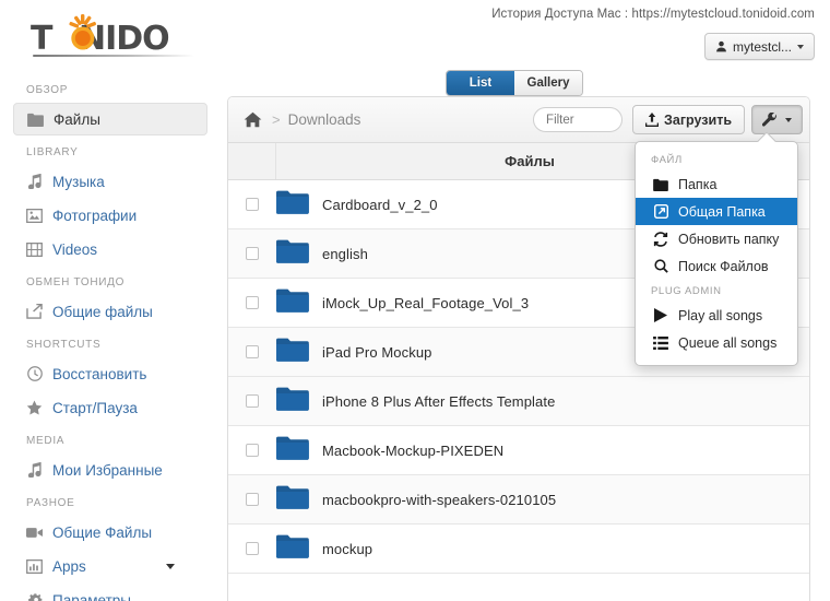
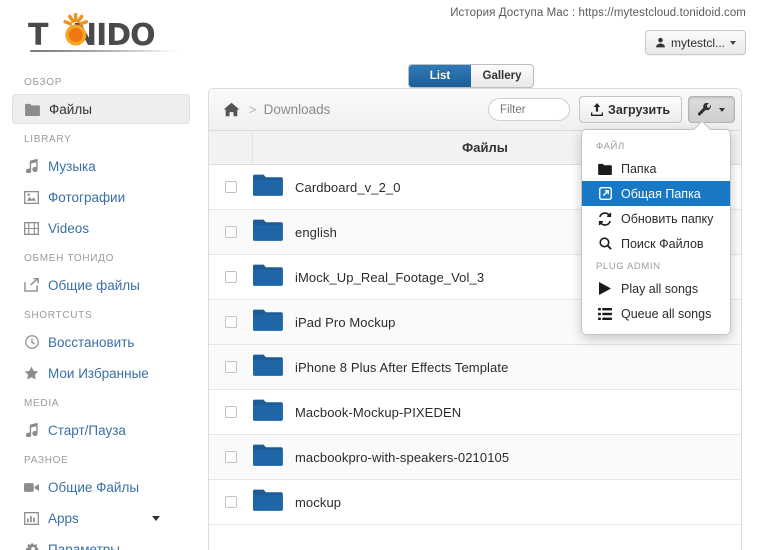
  История Доступа Mac : https://mytestcloud.tonidoid.com
  mytestcl...
  T IDO
  ОБЗОР
  Файлы
  LIBRARY
  Музыка
  Фотографии
  Videos
  ОБМЕН ТОНИДО
  Общие файлы
  SHORTCUTS
  Восстановить
- Старт/Пауза
+ Мои Избранные
  MEDIA
- Мои Избранные
+ Старт/Пауза
  РАЗНОЕ
  Общие Файлы
  Apps
  Параметры
  List
  Gallery
  >
  Downloads
  Filter
  Загрузить
  Файлы
  Cardboard_v_2_0
  english
  iMock_Up_Real_Footage_Vol_3
  iPad Pro Mockup
  iPhone 8 Plus After Effects Template
  Macbook-Mockup-PIXEDEN
  macbookpro-with-speakers-0210105
  mockup
  ФАЙЛ
  Папка
  Общая Папка
  Обновить папку
  Поиск Файлов
  PLUG ADMIN
  Play all songs
  Queue all songs
